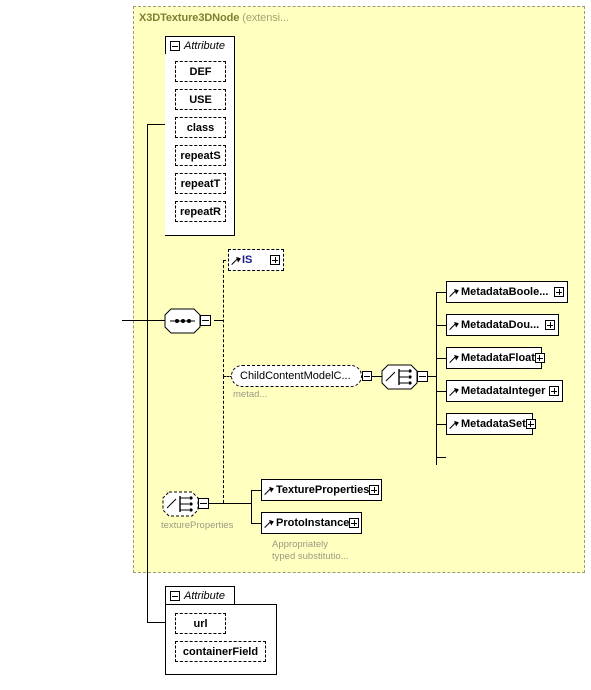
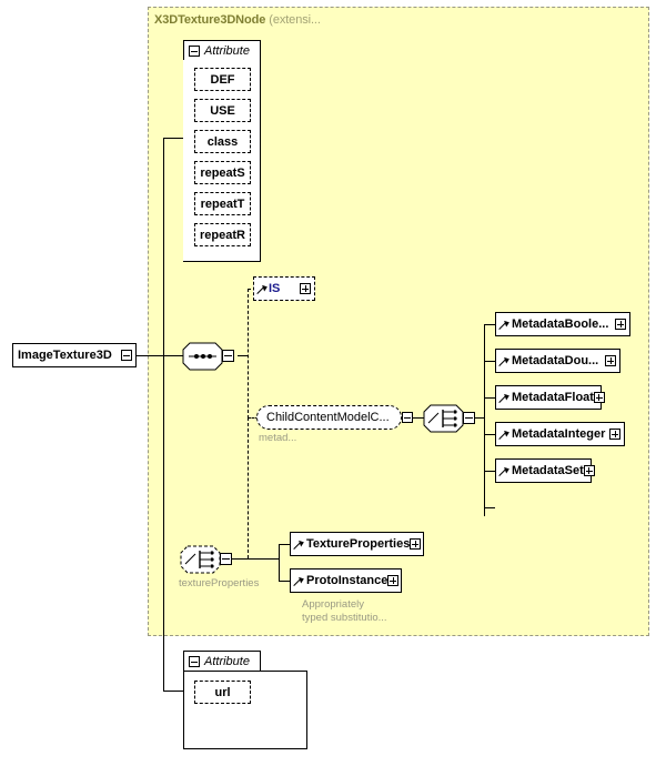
  X3DTexture3DNode (extensi...
+ ImageTexture3D
  Attribute
  DEF
  USE
  class
  repeatS
  repeatT
  repeatR
  IS
  ChildContentModelC...
  metad...
  MetadataBoole...
  MetadataDou...
  MetadataFloat
  MetadataInteger
  MetadataSet
  textureProperties
  TextureProperties
  ProtoInstance
  Appropriately
  typed substitutio...
  Attribute
  url
- containerField
